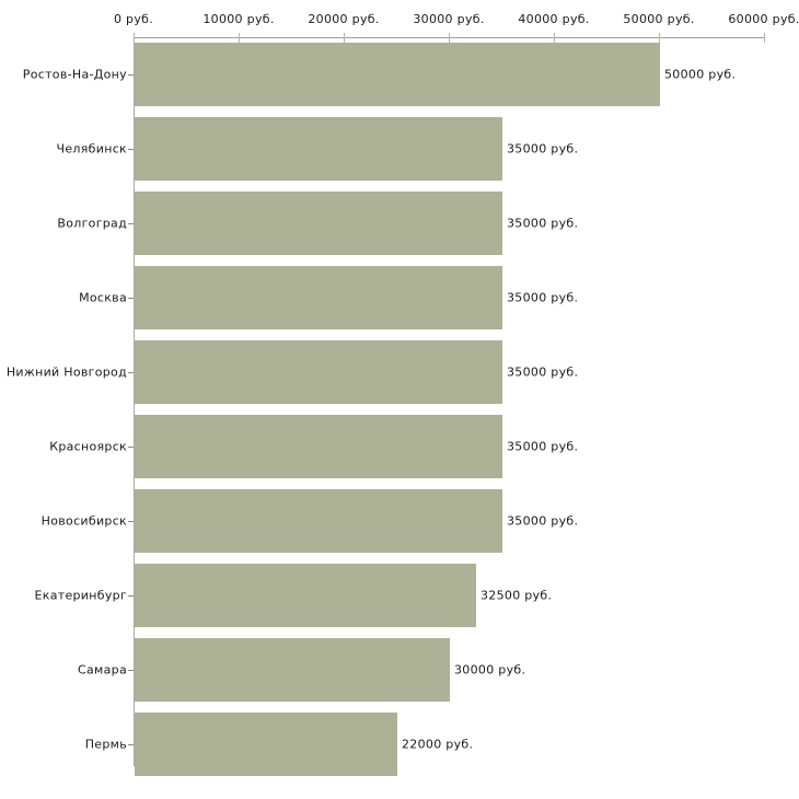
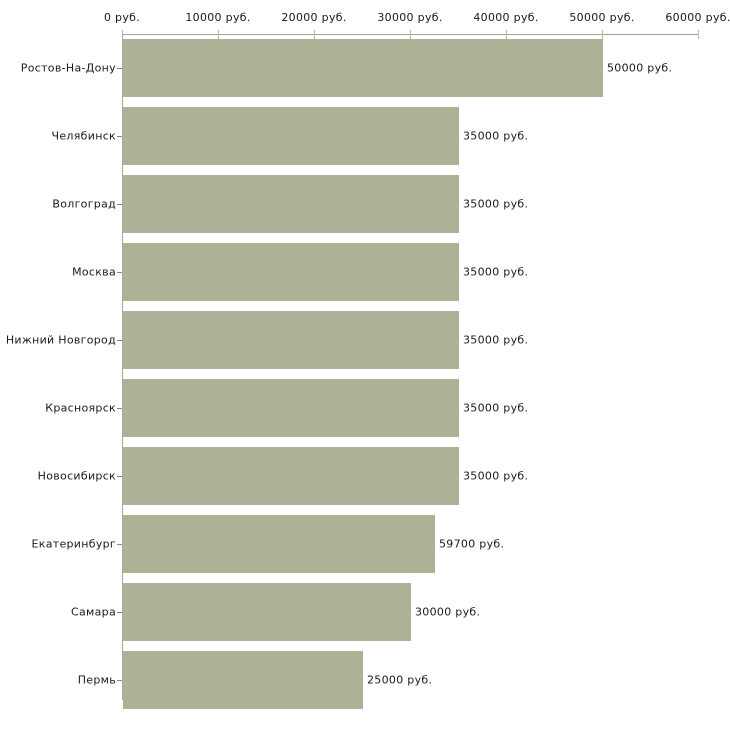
  0 руб.
  10000 руб.
  20000 руб.
  30000 руб.
  40000 руб.
  50000 руб.
  60000 руб.
  Ростов-На-Дону
  Челябинск
  Волгоград
  Москва
  Нижний Новгород
  Красноярск
  Новосибирск
  Екатеринбург
  Самара
  Пермь
  50000 руб.
  35000 руб.
  35000 руб.
  35000 руб.
  35000 руб.
  35000 руб.
  35000 руб.
- 32500 руб.
+ 59700 руб.
  30000 руб.
- 22000 руб.
+ 25000 руб.
